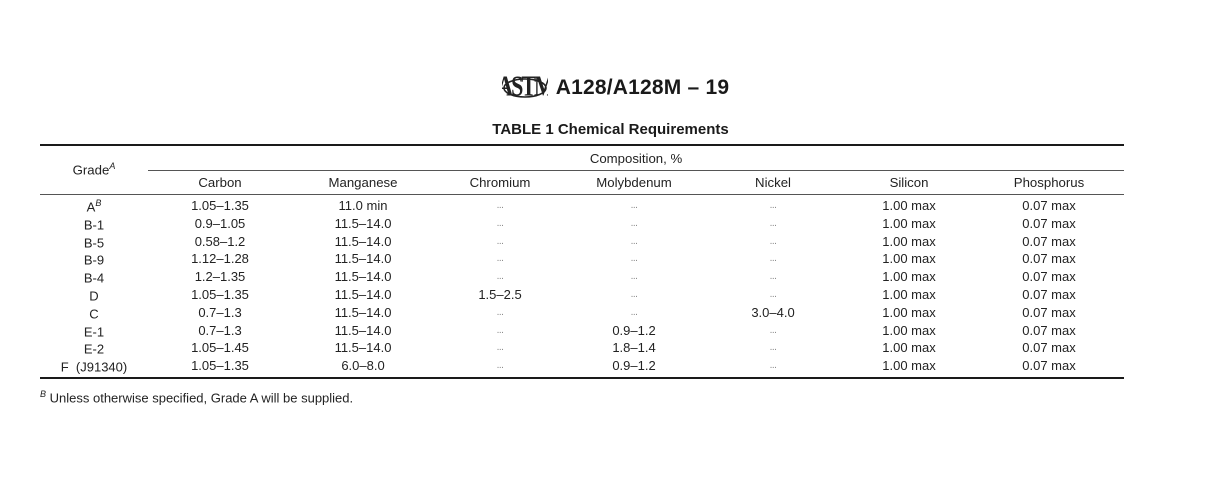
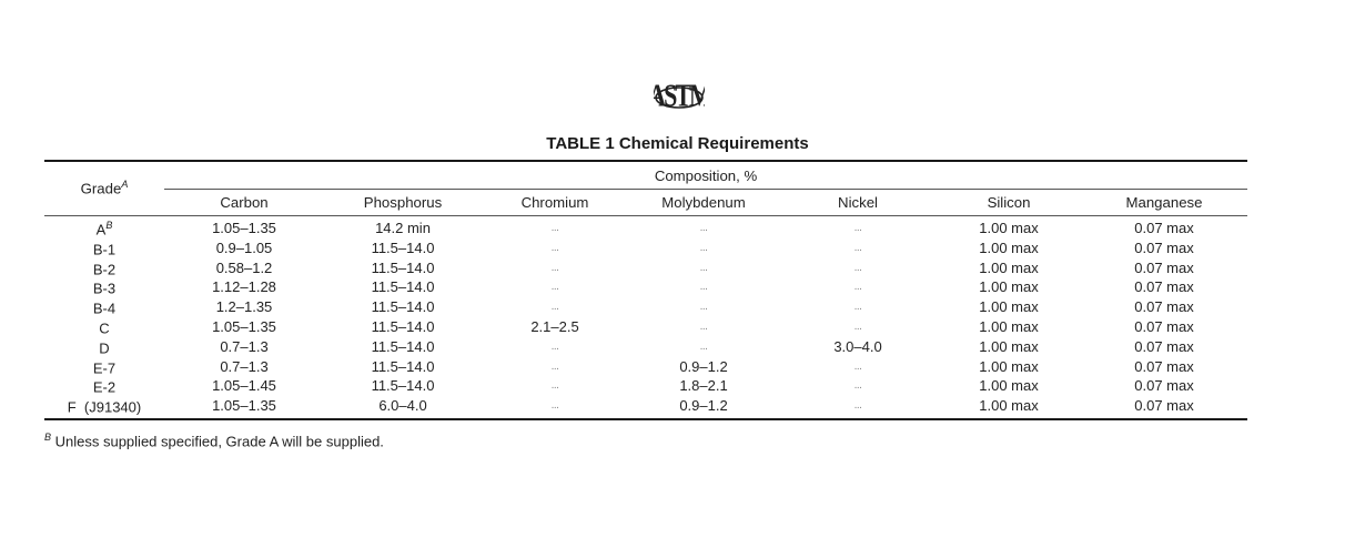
  ASTM
- A128/A128M – 19
  TABLE 1 Chemical Requirements
  GradeA
  Composition, %
  Carbon
- Manganese
+ Phosphorus
  Chromium
  Molybdenum
  Nickel
  Silicon
- Phosphorus
+ Manganese
  AB
  1.05–1.35
- 11.0 min
+ 14.2 min
  ...
  ...
  ...
  1.00 max
  0.07 max
  B-1
  0.9–1.05
  11.5–14.0
  ...
  ...
  ...
  1.00 max
  0.07 max
- B-5
+ B-2
  0.58–1.2
  11.5–14.0
  ...
  ...
  ...
  1.00 max
  0.07 max
- B-9
+ B-3
  1.12–1.28
  11.5–14.0
  ...
  ...
  ...
  1.00 max
  0.07 max
  B-4
  1.2–1.35
  11.5–14.0
  ...
  ...
  ...
  1.00 max
  0.07 max
- D
+ C
  1.05–1.35
  11.5–14.0
- 1.5–2.5
+ 2.1–2.5
  ...
  ...
  1.00 max
  0.07 max
- C
+ D
  0.7–1.3
  11.5–14.0
  ...
  ...
  3.0–4.0
  1.00 max
  0.07 max
- E-1
+ E-7
  0.7–1.3
  11.5–14.0
  ...
  0.9–1.2
  ...
  1.00 max
  0.07 max
  E-2
  1.05–1.45
  11.5–14.0
  ...
- 1.8–1.4
+ 1.8–2.1
  ...
  1.00 max
  0.07 max
  F (J91340)
  1.05–1.35
- 6.0–8.0
+ 6.0–4.0
  ...
  0.9–1.2
  ...
  1.00 max
  0.07 max
- B Unless otherwise specified, Grade A will be supplied.
+ B Unless supplied specified, Grade A will be supplied.
